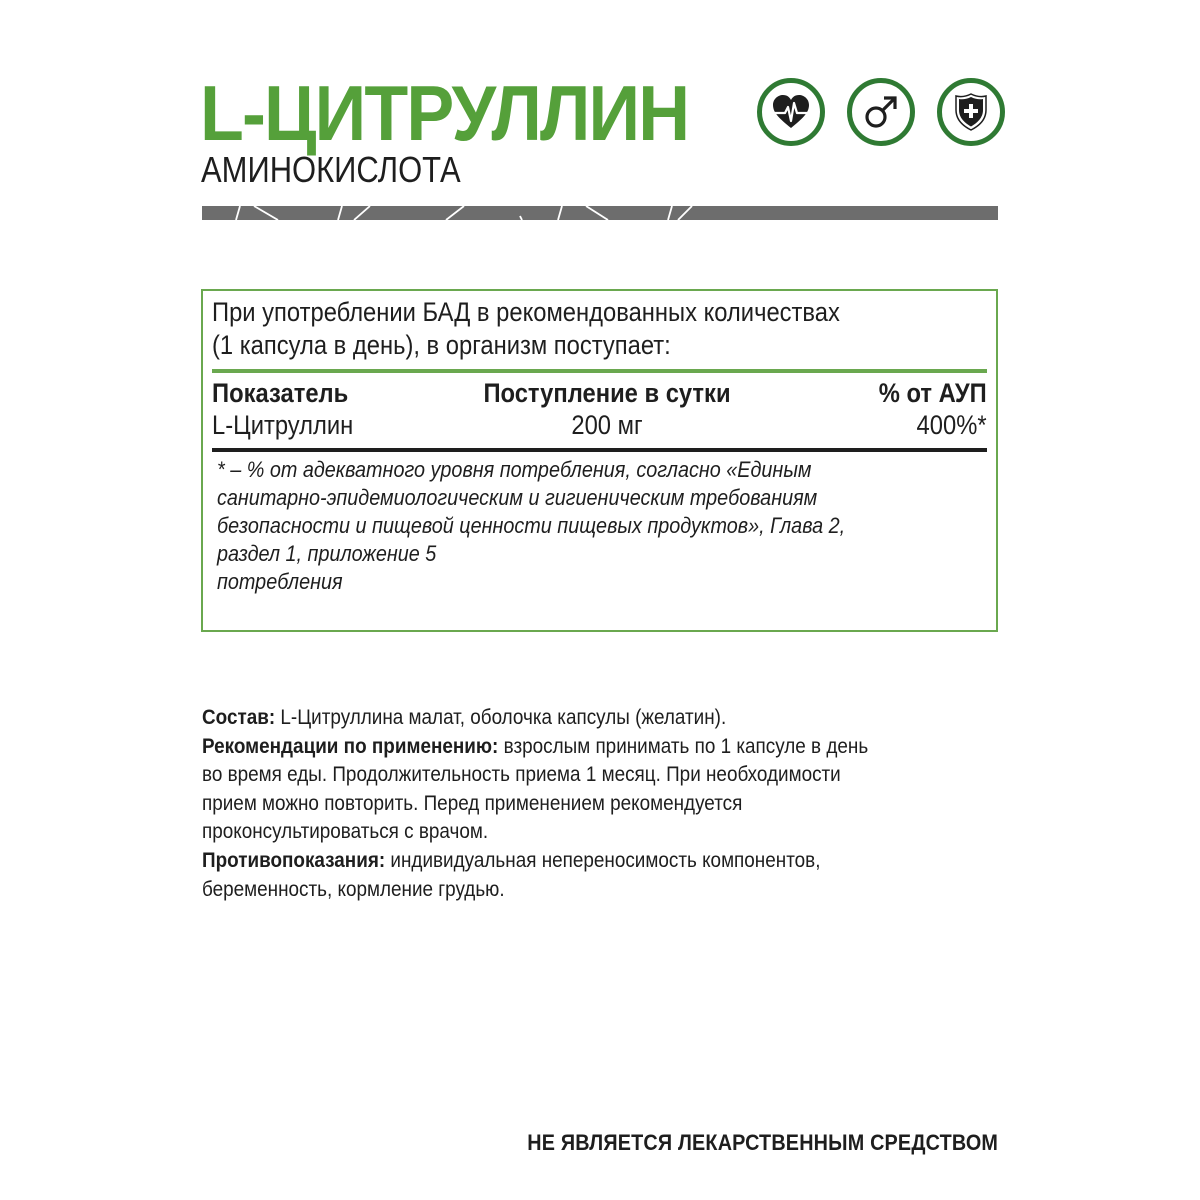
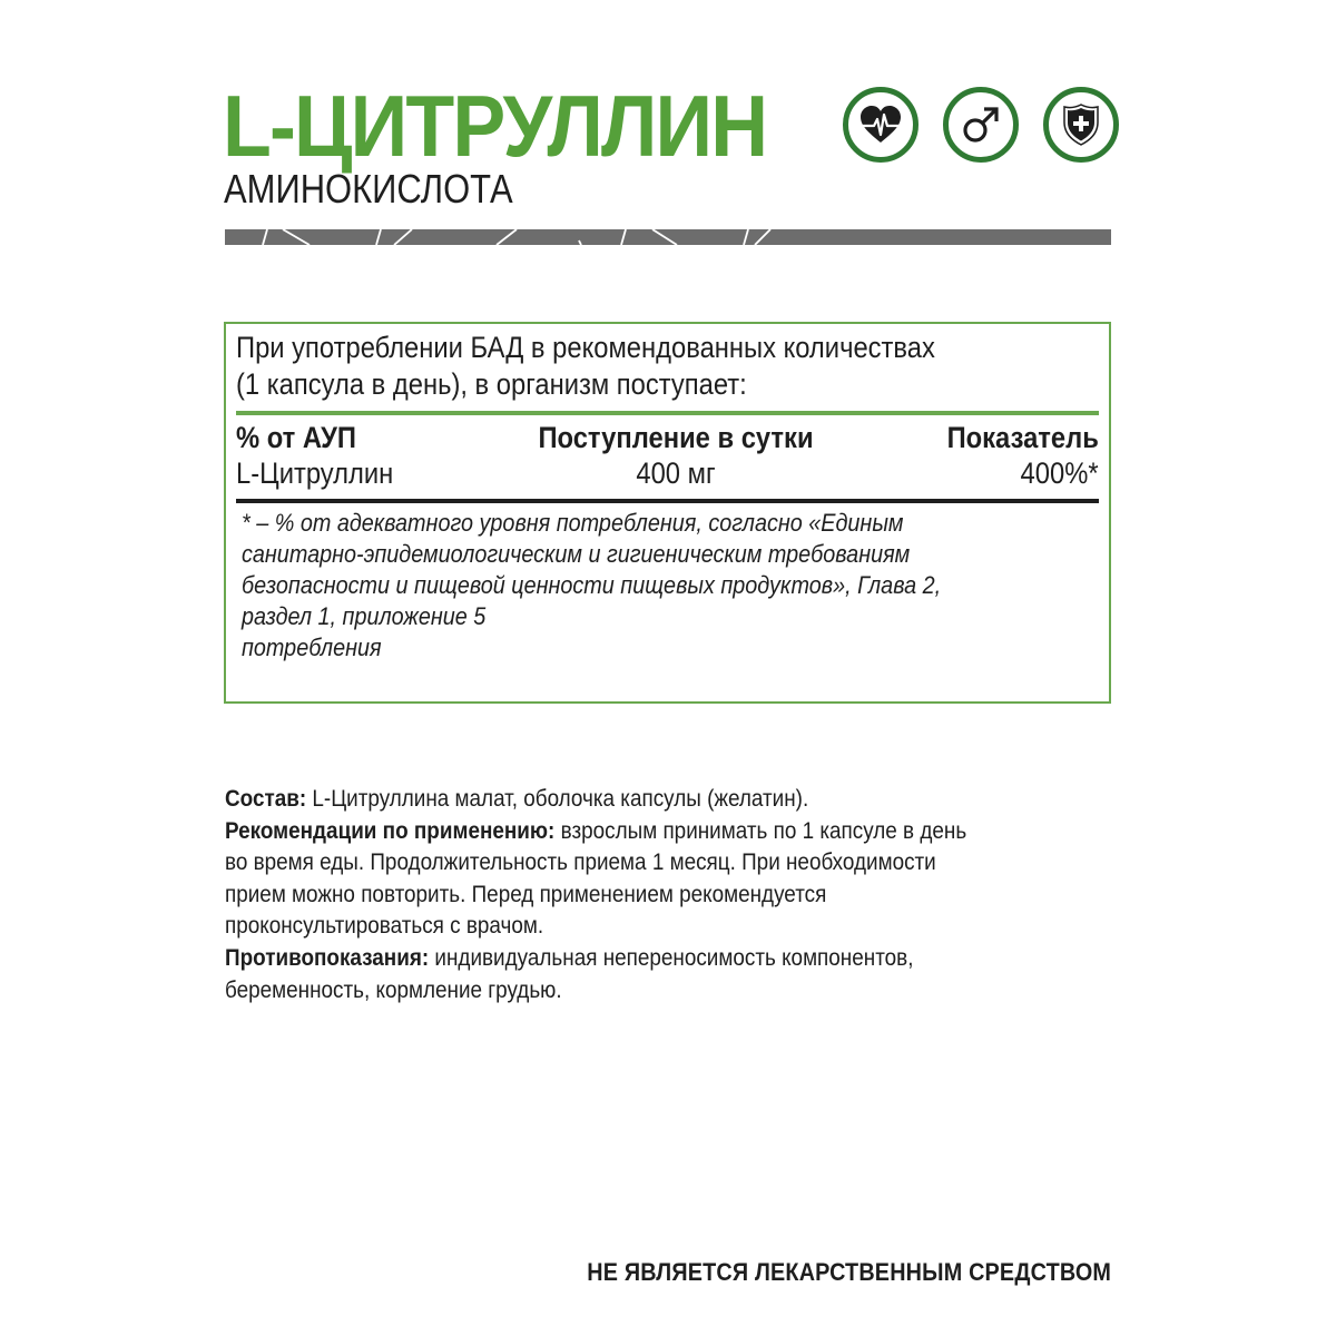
  L-ЦИТРУЛЛИН
  АМИНОКИСЛОТА
  При употреблении БАД в рекомендованных количествах
  (1 капсула в день), в организм поступает:
- Показатель
+ % от АУП
  Поступление в сутки
- % от АУП
+ Показатель
  L-Цитруллин
- 200 мг
+ 400 мг
  400%*
  * – % от адекватного уровня потребления, согласно «Единым
  санитарно-эпидемиологическим и гигиеническим требованиям
  безопасности и пищевой ценности пищевых продуктов», Глава 2,
  раздел 1, приложение 5
  потребления
  Состав: L-Цитруллина малат, оболочка капсулы (желатин).
  Рекомендации по применению: взрослым принимать по 1 капсуле в день
  во время еды. Продолжительность приема 1 месяц. При необходимости
  прием можно повторить. Перед применением рекомендуется
  проконсультироваться с врачом.
  Противопоказания: индивидуальная непереносимость компонентов,
  беременность, кормление грудью.
  НЕ ЯВЛЯЕТСЯ ЛЕКАРСТВЕННЫМ СРЕДСТВОМ
